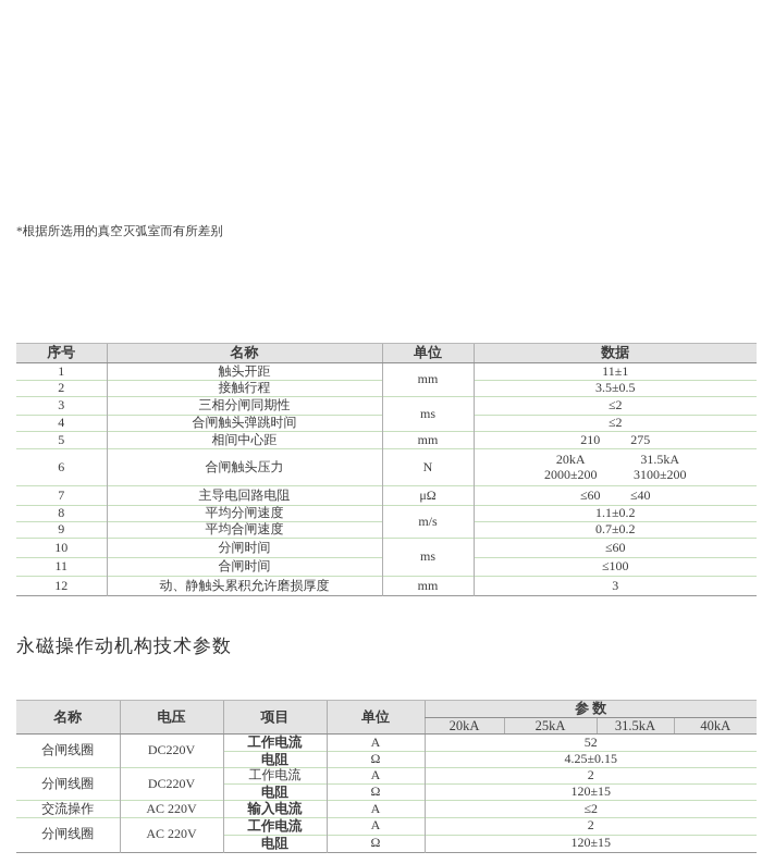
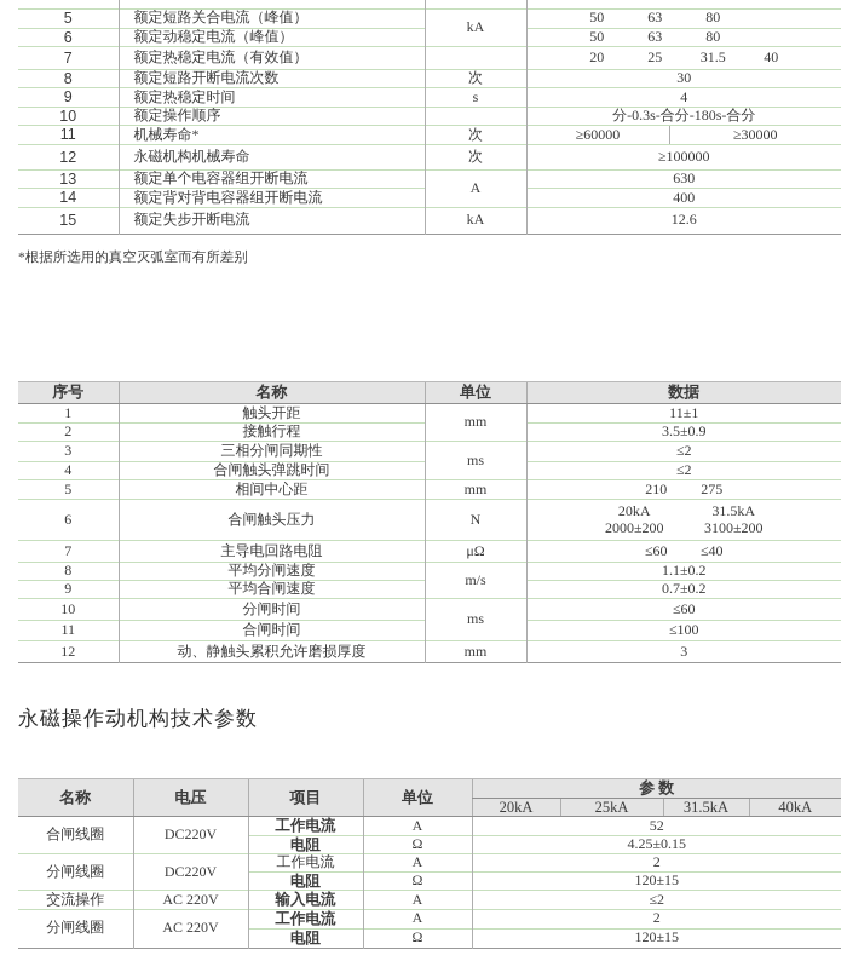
+ 5	额定短路关合电流（峰值）	kA	50 63 80
+ 6	额定动稳定电流（峰值）	50 63 80
+ 7	额定热稳定电流（有效值）		20 25 31.5 40
+ 8	额定短路开断电流次数	次	30
+ 9	额定热稳定时间	s	4
+ 10	额定操作顺序		分-0.3s-合分-180s-合分
+ 11	机械寿命*	次	≥60000 ≥30000
+ 12	永磁机构机械寿命	次	≥100000
+ 13	额定单个电容器组开断电流	A	630
+ 14	额定背对背电容器组开断电流	400
+ 15	额定失步开断电流	kA	12.6
  *根据所选用的真空灭弧室而有所差别
  序号	名称	单位	数据
  1	触头开距	mm	11±1
- 2	接触行程	3.5±0.5
+ 2	接触行程	3.5±0.9
  3	三相分闸同期性	ms	≤2
  4	合闸触头弹跳时间	≤2
  5	相间中心距	mm	210 275
  6	合闸触头压力	N	20kA 31.5kA 2000±200 3100±200
  7	主导电回路电阻	μΩ	≤60 ≤40
  8	平均分闸速度	m/s	1.1±0.2
  9	平均合闸速度	0.7±0.2
  10	分闸时间	ms	≤60
  11	合闸时间	≤100
  12	动、静触头累积允许磨损厚度	mm	3
  永磁操作动机构技术参数
  名称	电压	项目	单位	参数
  20kA	25kA	31.5kA	40kA
  合闸线圈	DC220V	工作电流	A	52
  电阻	Ω	4.25±0.15
  分闸线圈	DC220V	工作电流	A	2
  电阻	Ω	120±15
  交流操作	AC 220V	输入电流	A	≤2
  分闸线圈	AC 220V	工作电流	A	2
  电阻	Ω	120±15
